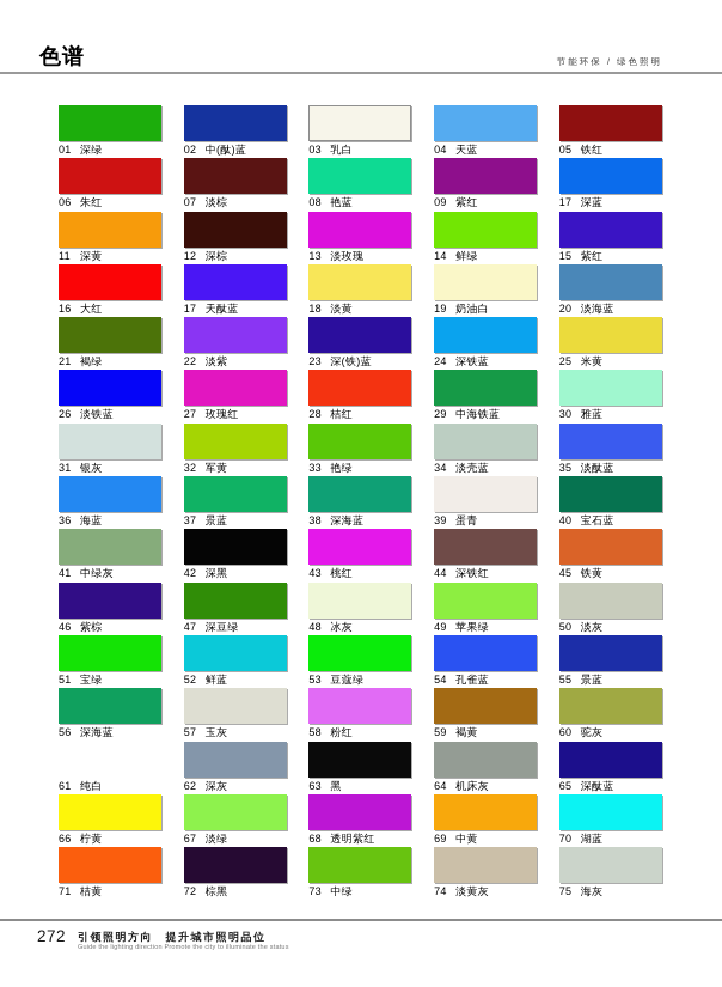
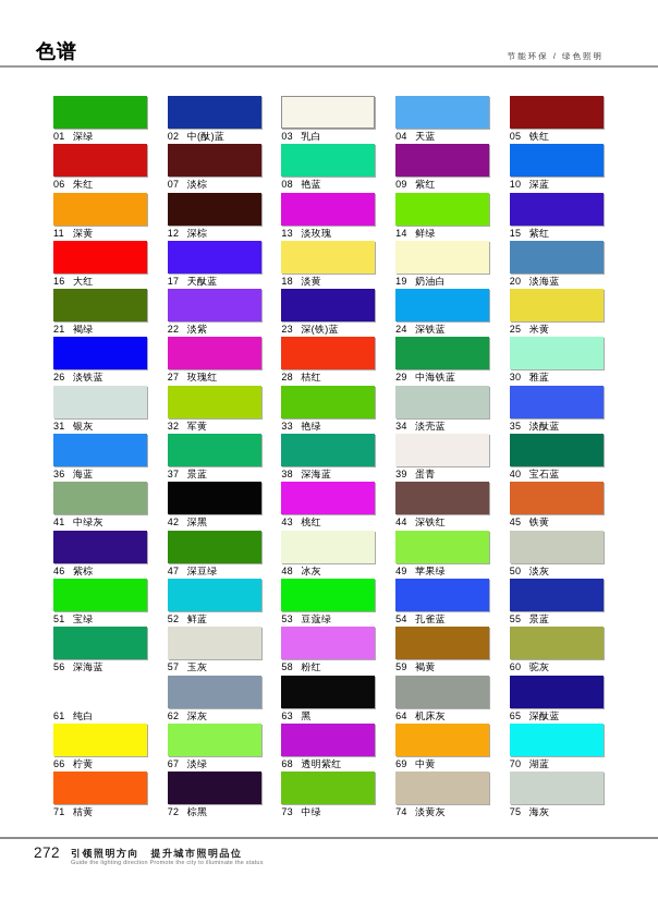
  色谱
  节能环保 / 绿色照明
  01 深绿
  02 中(酞)蓝
  03 乳白
  04 天蓝
  05 铁红
  06 朱红
  07 淡棕
  08 艳蓝
  09 紫红
- 17 深蓝
+ 10 深蓝
  11 深黄
  12 深棕
  13 淡玫瑰
  14 鲜绿
  15 紫红
  16 大红
  17 天酞蓝
  18 淡黄
  19 奶油白
  20 淡海蓝
  21 褐绿
  22 淡紫
  23 深(铁)蓝
  24 深铁蓝
  25 米黄
  26 淡铁蓝
  27 玫瑰红
  28 桔红
  29 中海铁蓝
  30 雅蓝
  31 银灰
  32 军黄
  33 艳绿
  34 淡壳蓝
  35 淡酞蓝
  36 海蓝
  37 景蓝
  38 深海蓝
  39 蛋青
  40 宝石蓝
  41 中绿灰
  42 深黑
  43 桃红
  44 深铁红
  45 铁黄
  46 紫棕
  47 深豆绿
  48 冰灰
  49 苹果绿
  50 淡灰
  51 宝绿
  52 鲜蓝
  53 豆蔻绿
  54 孔雀蓝
  55 景蓝
  56 深海蓝
  57 玉灰
  58 粉红
  59 褐黄
  60 驼灰
  61 纯白
  62 深灰
  63 黑
  64 机床灰
  65 深酞蓝
  66 柠黄
  67 淡绿
  68 透明紫红
  69 中黄
  70 湖蓝
  71 桔黄
  72 棕黑
  73 中绿
  74 淡黄灰
  75 海灰
  272
  引领照明方向 提升城市照明品位
